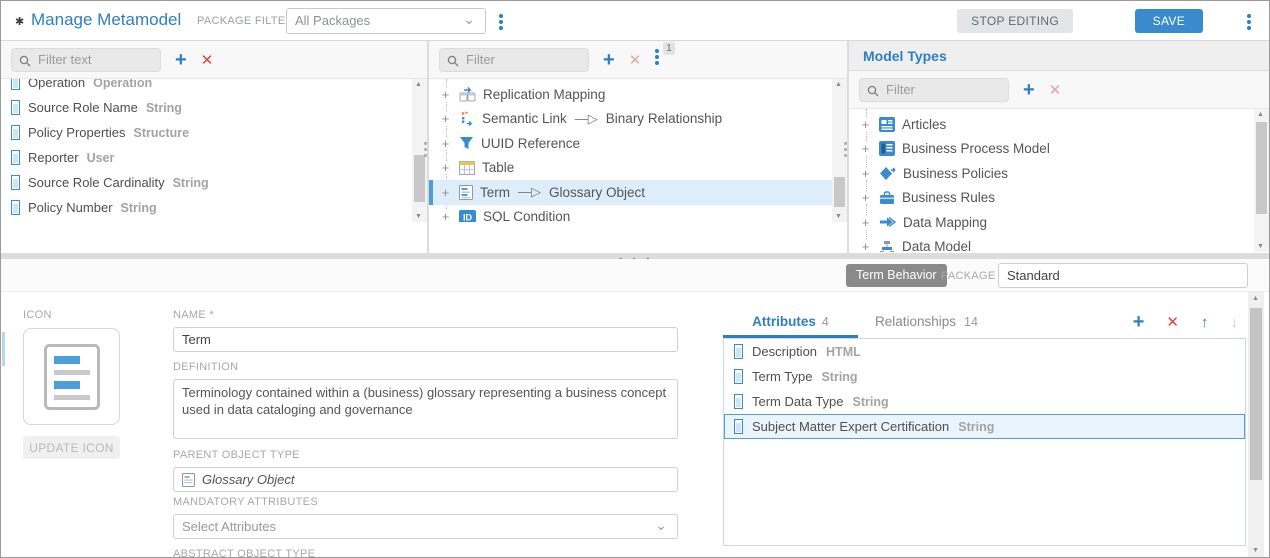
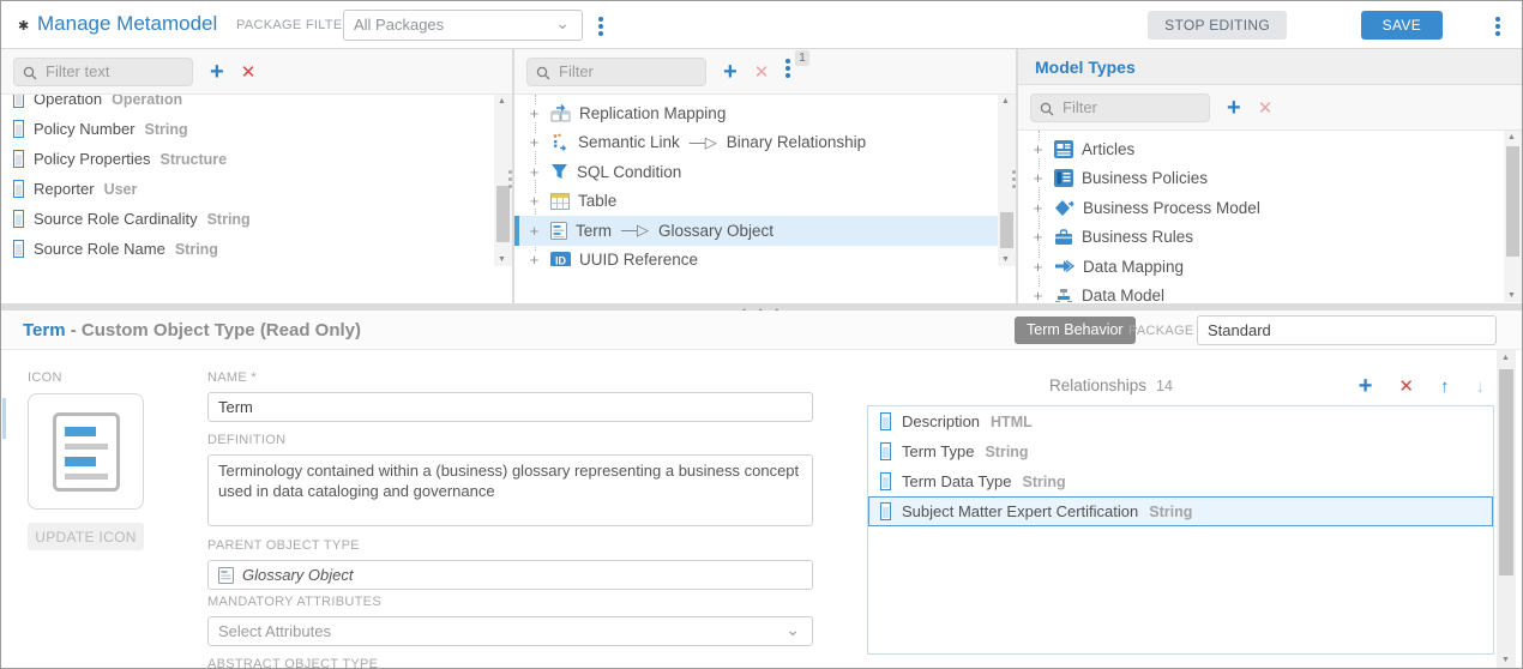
  ✱
  Manage Metamodel
  PACKAGE FILTE
  All Packages
  ⌄
  STOP EDITING
  SAVE
  Filter text
  +
  ✕
  Operation
  Operation
- Source Role Name
+ Policy Number
  String
  Policy Properties
  Structure
  Reporter
  User
  Source Role Cardinality
  String
- Policy Number
+ Source Role Name
  String
  Filter
  +
  ✕
  1
  +
  Replication Mapping
  +
  Semantic Link
  —▷
  Binary Relationship
  +
- UUID Reference
+ SQL Condition
  +
  Table
  +
  Term
  —▷
  Glossary Object
  +
  ID
- SQL Condition
+ UUID Reference
  Model Types
  Filter
  +
  ✕
  +
  Articles
  +
- Business Process Model
+ Business Policies
  +
- Business Policies
+ Business Process Model
  +
  Business Rules
  +
  Data Mapping
  +
  Data Model
+ Term - Custom Object Type (Read Only)
  Term Behavior
  PACKAGE
  Standard
  ICON
  UPDATE ICON
  NAME *
  Term
  DEFINITION
  Terminology contained within a (business) glossary representing a business concept used in data cataloging and governance
  PARENT OBJECT TYPE
  Glossary Object
  MANDATORY ATTRIBUTES
  Select Attributes
  ⌄
  ABSTRACT OBJECT TYPE
- Attributes 4
  Relationships 14
  +
  ✕
  ↑
  ↓
  Description
  HTML
  Term Type
  String
  Term Data Type
  String
  Subject Matter Expert Certification
  String
